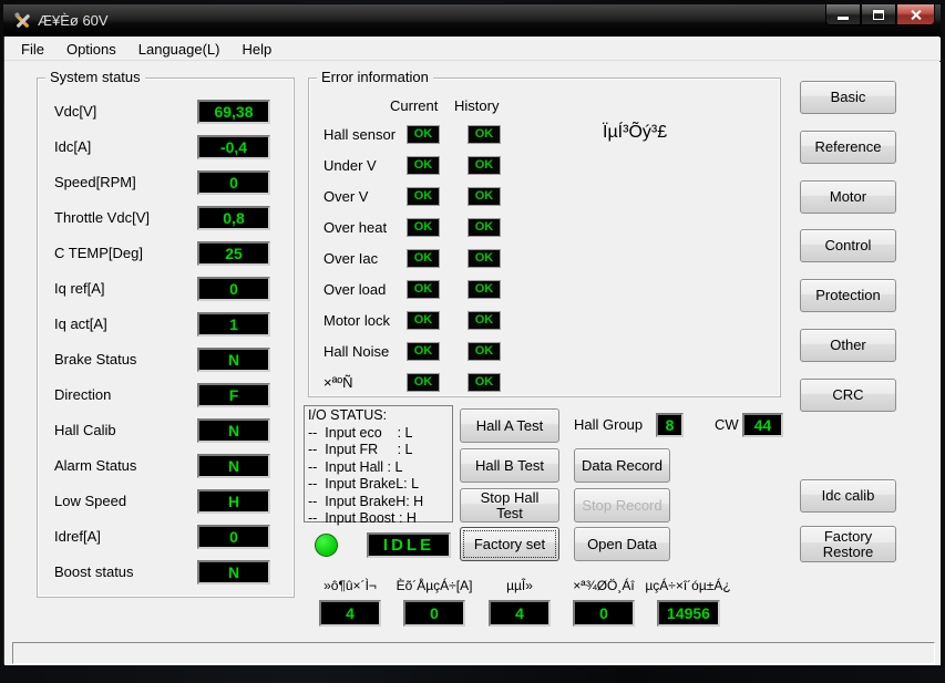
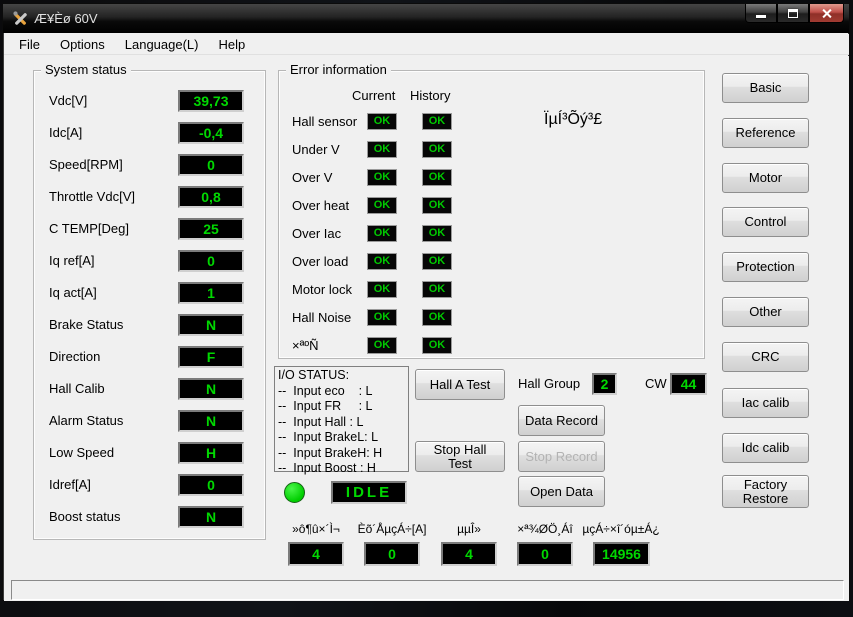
  Æ¥Èø 60V
  File
  Options
  Language(L)
  Help
  System status
  Vdc[V]
- 69,38
+ 39,73
  Idc[A]
  -0,4
  Speed[RPM]
  0
  Throttle Vdc[V]
  0,8
  C TEMP[Deg]
  25
  Iq ref[A]
  0
  Iq act[A]
  1
  Brake Status
  N
  Direction
  F
  Hall Calib
  N
  Alarm Status
  N
  Low Speed
  H
  Idref[A]
  0
  Boost status
  N
  Error information
  Current
  History
  ÏµÍ³Õý³£
  Hall sensor
  OK
  OK
  Under V
  OK
  OK
  Over V
  OK
  OK
  Over heat
  OK
  OK
  Over Iac
  OK
  OK
  Over load
  OK
  OK
  Motor lock
  OK
  OK
  Hall Noise
  OK
  OK
  ×ªºÑ
  OK
  OK
  I/O STATUS:
  -- Input eco : L
  -- Input FR : L
  -- Input Hall : L
  -- Input BrakeL: L
  -- Input BrakeH: H
  -- Input Boost : H
  Hall A Test
- Hall B Test
  Stop Hall Test
- Factory set
  Hall Group
- 8
+ 2
  CW
  44
  Data Record
  Stop Record
  Open Data
  IDLE
  »ô¶û×´Ì¬
  4
  Èõ´ÅµçÁ÷[A]
  0
  µµÎ»
  4
  ×ª¾ØÖ¸Áî
  0
  µçÁ÷×î´óµ±Á¿
  14956
  Basic
  Reference
  Motor
  Control
  Protection
  Other
  CRC
+ Iac calib
  Idc calib
  Factory Restore
